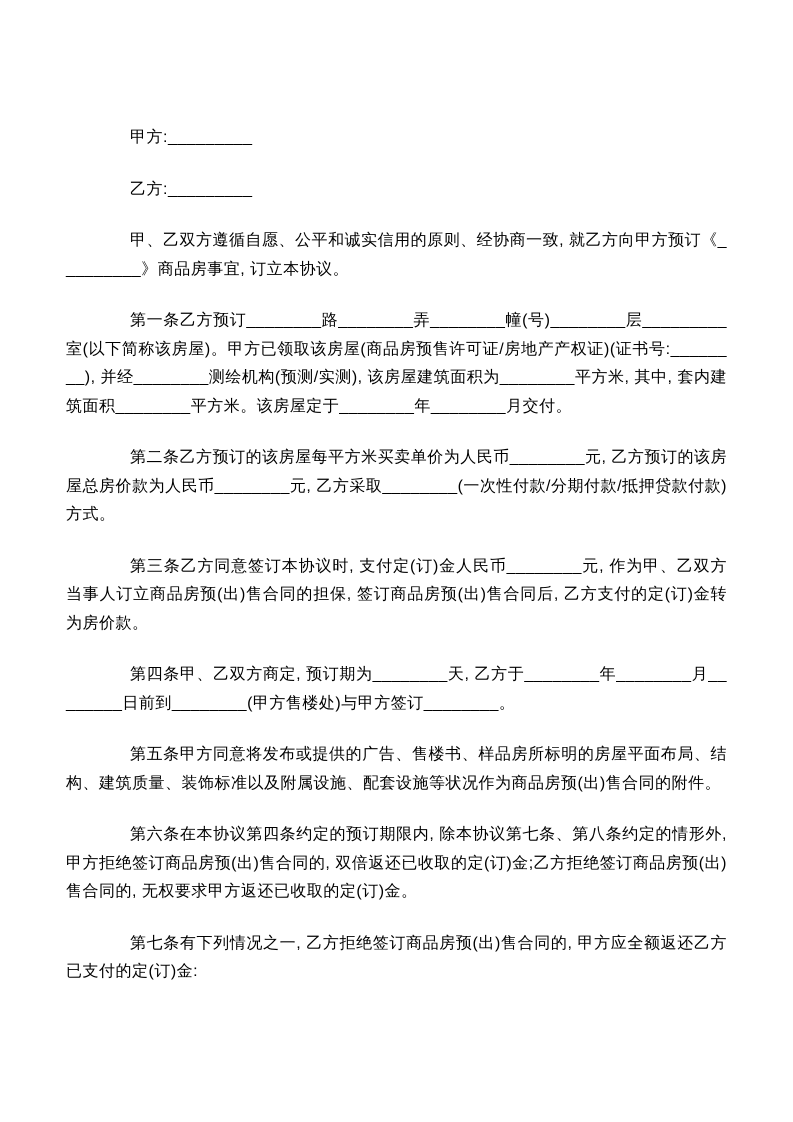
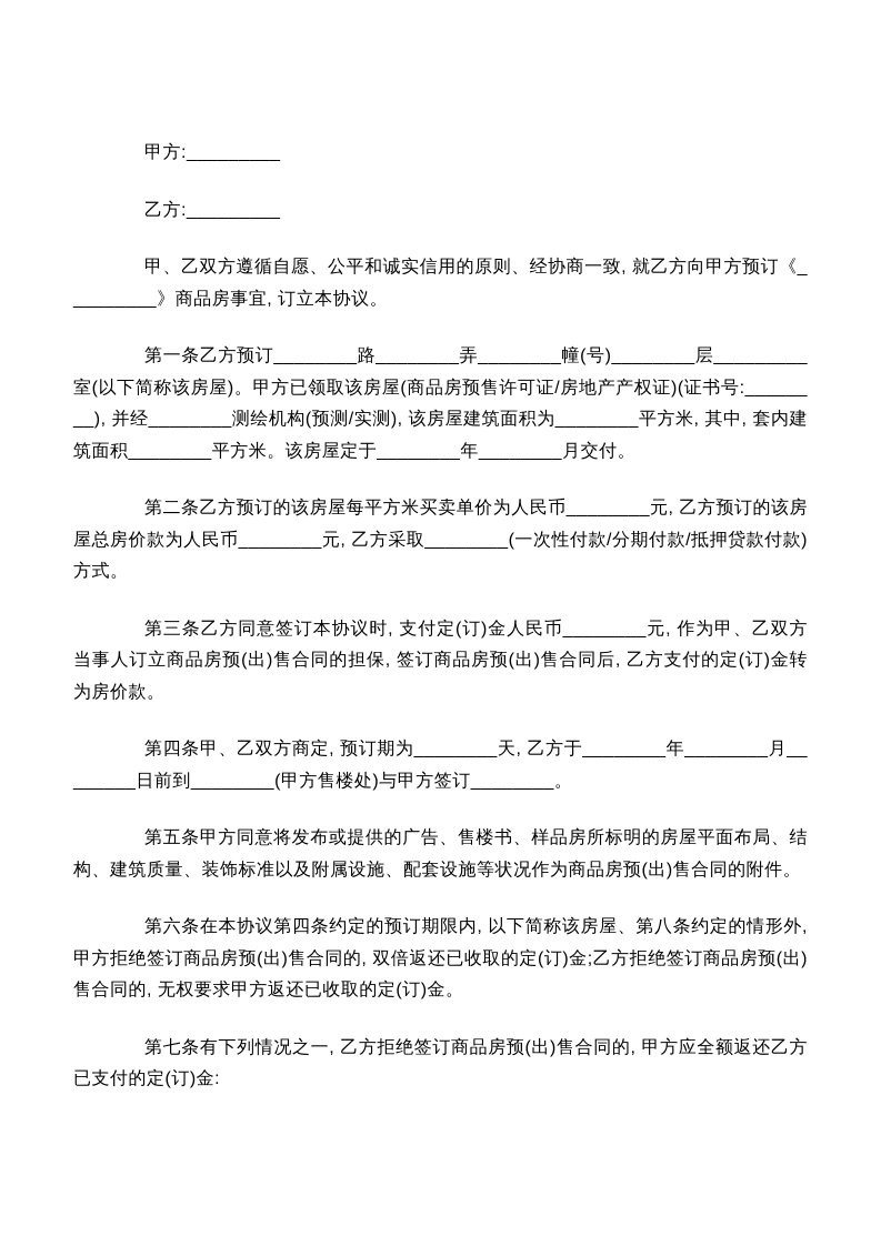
  甲方:_________
  乙方:_________
  甲、乙双方遵循自愿、公平和诚实信用的原则、经协商一致, 就乙方向甲方预订《_________》商品房事宜, 订立本协议。
  第一条乙方预订________路________弄________幢(号)________层_________室(以下简称该房屋)。甲方已领取该房屋(商品房预售许可证/房地产产权证)(证书号:________), 并经________测绘机构(预测/实测), 该房屋建筑面积为________平方米, 其中, 套内建筑面积________平方米。该房屋定于________年________月交付。
  第二条乙方预订的该房屋每平方米买卖单价为人民币________元, 乙方预订的该房屋总房价款为人民币________元, 乙方采取________(一次性付款/分期付款/抵押贷款付款)方式。
  第三条乙方同意签订本协议时, 支付定(订)金人民币________元, 作为甲、乙双方当事人订立商品房预(出)售合同的担保, 签订商品房预(出)售合同后, 乙方支付的定(订)金转为房价款。
  第四条甲、乙双方商定, 预订期为________天, 乙方于________年________月________日前到________(甲方售楼处)与甲方签订________。
  第五条甲方同意将发布或提供的广告、售楼书、样品房所标明的房屋平面布局、结构、建筑质量、装饰标准以及附属设施、配套设施等状况作为商品房预(出)售合同的附件。
- 第六条在本协议第四条约定的预订期限内, 除本协议第七条、第八条约定的情形外, 甲方拒绝签订商品房预(出)售合同的, 双倍返还已收取的定(订)金;乙方拒绝签订商品房预(出)售合同的, 无权要求甲方返还已收取的定(订)金。
+ 第六条在本协议第四条约定的预订期限内, 以下简称该房屋、第八条约定的情形外, 甲方拒绝签订商品房预(出)售合同的, 双倍返还已收取的定(订)金;乙方拒绝签订商品房预(出)售合同的, 无权要求甲方返还已收取的定(订)金。
  第七条有下列情况之一, 乙方拒绝签订商品房预(出)售合同的, 甲方应全额返还乙方已支付的定(订)金:
